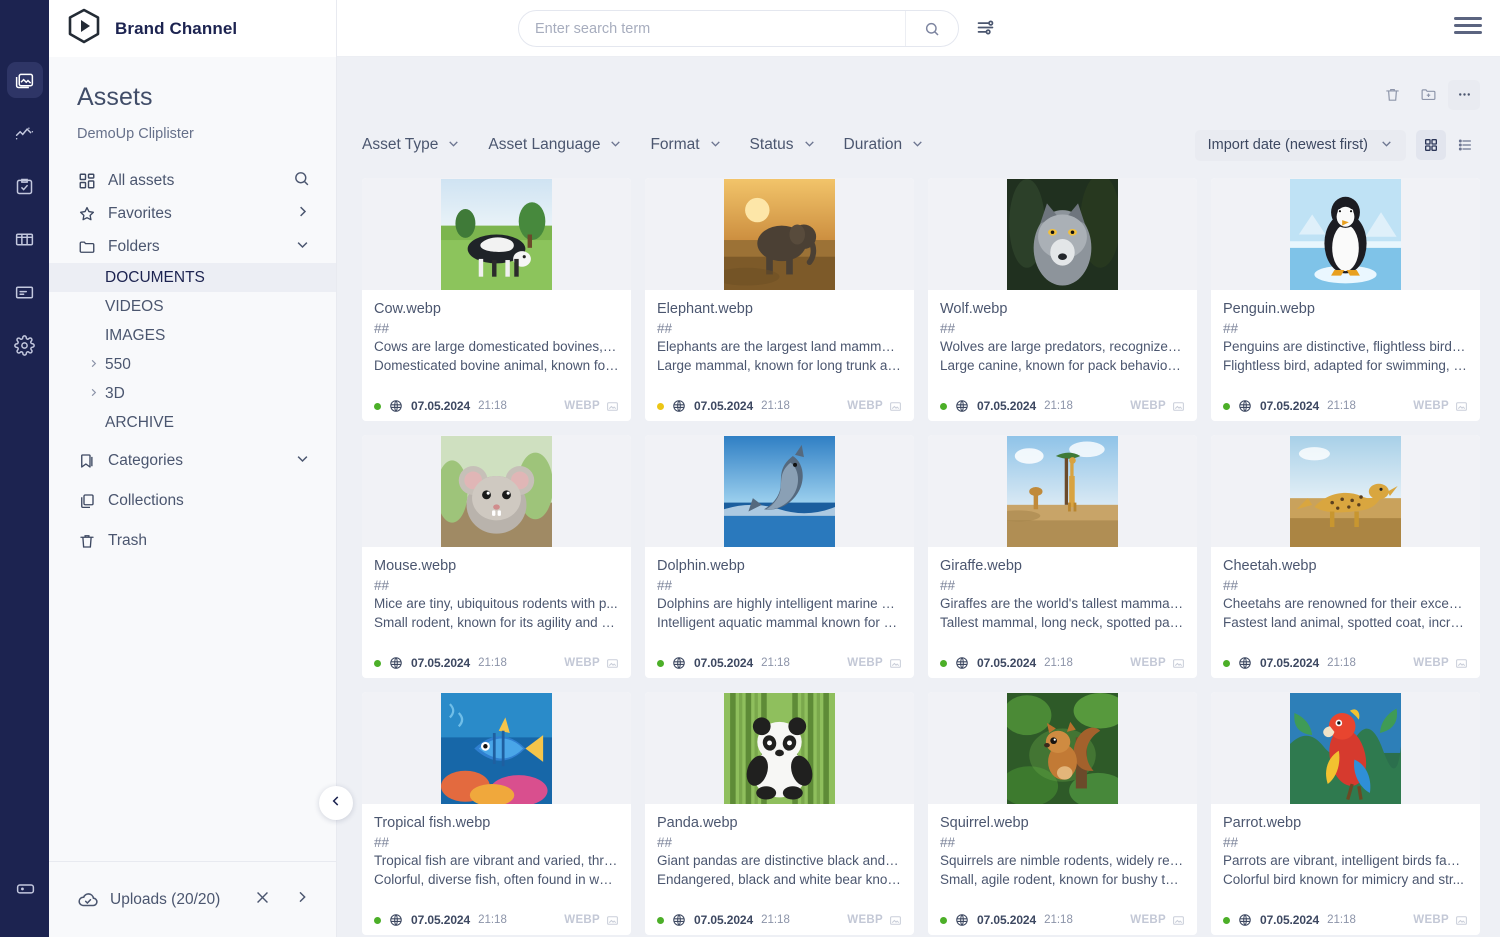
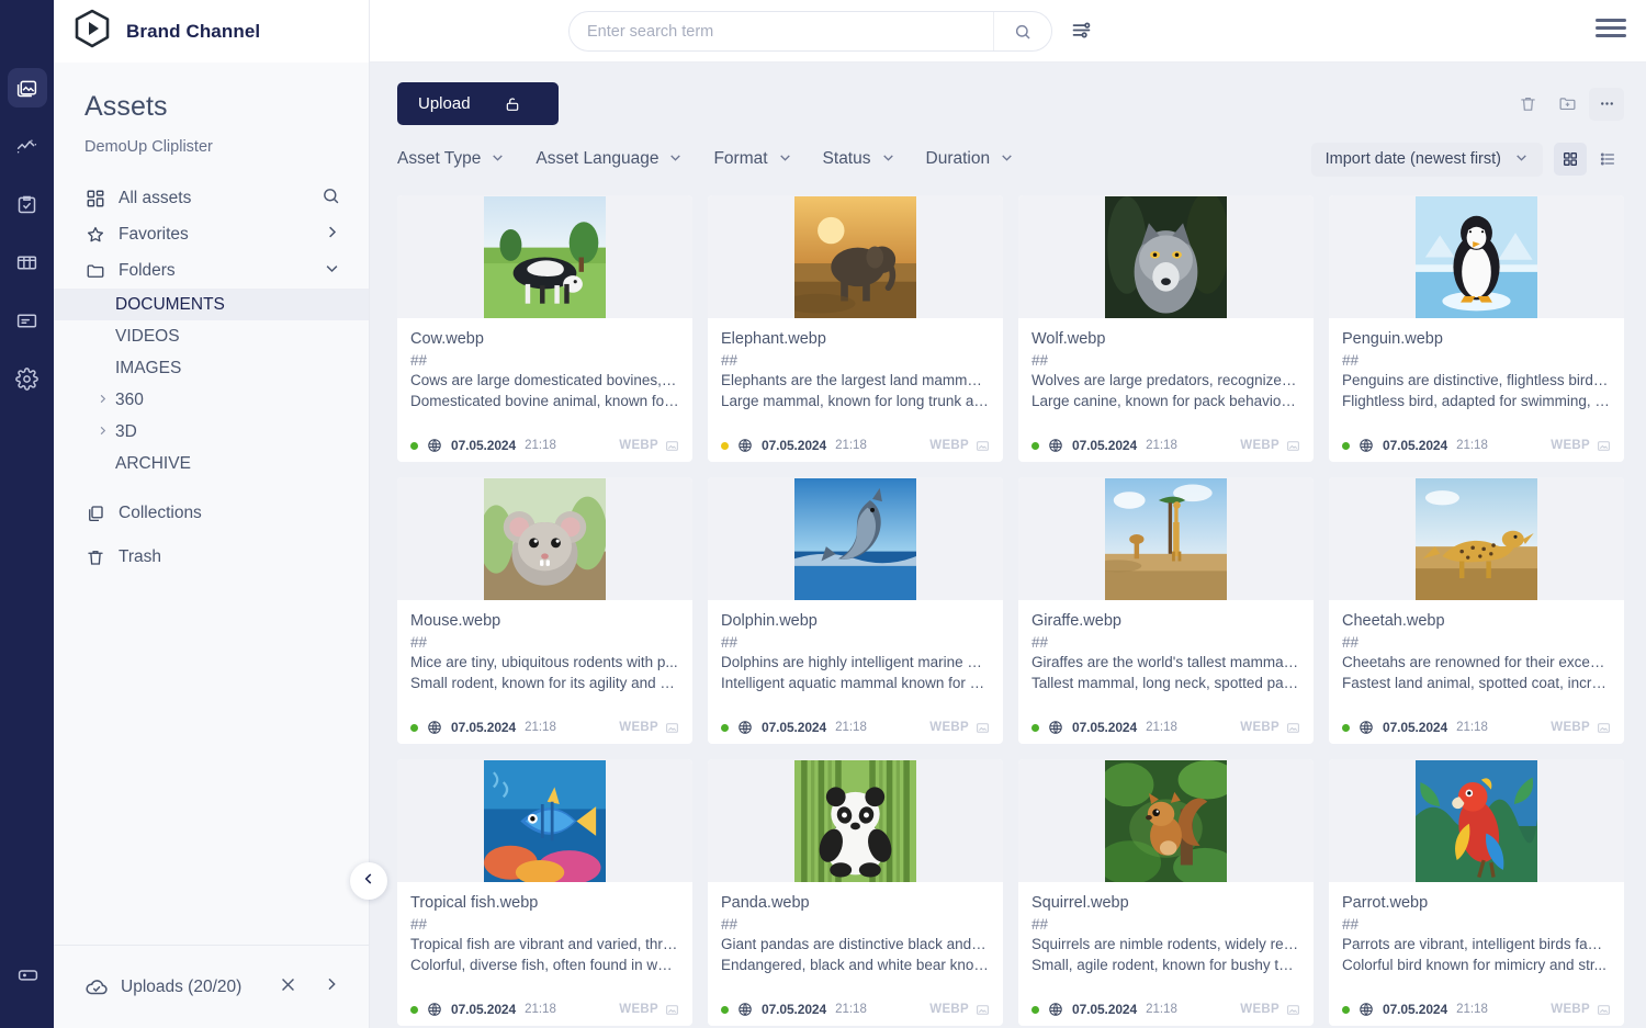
  Brand Channel
  Assets
  DemoUp Cliplister
  All assets
  Favorites
  Folders
  DOCUMENTS
  VIDEOS
  IMAGES
- 550
+ 360
  3D
  ARCHIVE
- Categories
  Collections
  Trash
  Uploads (20/20)
  Enter search term
+ Upload
  Asset Type
  Asset Language
  Format
  Status
  Duration
  Import date (newest first)
  Cow.webp
  ##
  Cows are large domesticated bovines, p.
  Domesticated bovine animal, known for ..
  07.05.2024
  21:18
  WEBP
  Elephant.webp
  ##
  Elephants are the largest land mammals.
  Large mammal, known for long trunk an..
  07.05.2024
  21:18
  WEBP
  Wolf.webp
  ##
  Wolves are large predators, recognized f.
  Large canine, known for pack behavior a
  07.05.2024
  21:18
  WEBP
  Penguin.webp
  ##
  Penguins are distinctive, flightless birds ..
  Flightless bird, adapted for swimming, li..
  07.05.2024
  21:18
  WEBP
  Mouse.webp
  ##
  Mice are tiny, ubiquitous rodents with p...
  Small rodent, known for its agility and pr..
  07.05.2024
  21:18
  WEBP
  Dolphin.webp
  ##
  Dolphins are highly intelligent marine m...
  Intelligent aquatic mammal known for p...
  07.05.2024
  21:18
  WEBP
  Giraffe.webp
  ##
  Giraffes are the world's tallest mammals,
  Tallest mammal, long neck, spotted patt..
  07.05.2024
  21:18
  WEBP
  Cheetah.webp
  ##
  Cheetahs are renowned for their excepti.
  Fastest land animal, spotted coat, incred.
  07.05.2024
  21:18
  WEBP
  Tropical fish.webp
  ##
  Tropical fish are vibrant and varied, thrivi.
  Colorful, diverse fish, often found in war..
  07.05.2024
  21:18
  WEBP
  Panda.webp
  ##
  Giant pandas are distinctive black and w.
  Endangered, black and white bear know.
  07.05.2024
  21:18
  WEBP
  Squirrel.webp
  ##
  Squirrels are nimble rodents, widely rec..
  Small, agile rodent, known for bushy tail..
  07.05.2024
  21:18
  WEBP
  Parrot.webp
  ##
  Parrots are vibrant, intelligent birds fam...
  Colorful bird known for mimicry and str...
  07.05.2024
  21:18
  WEBP
